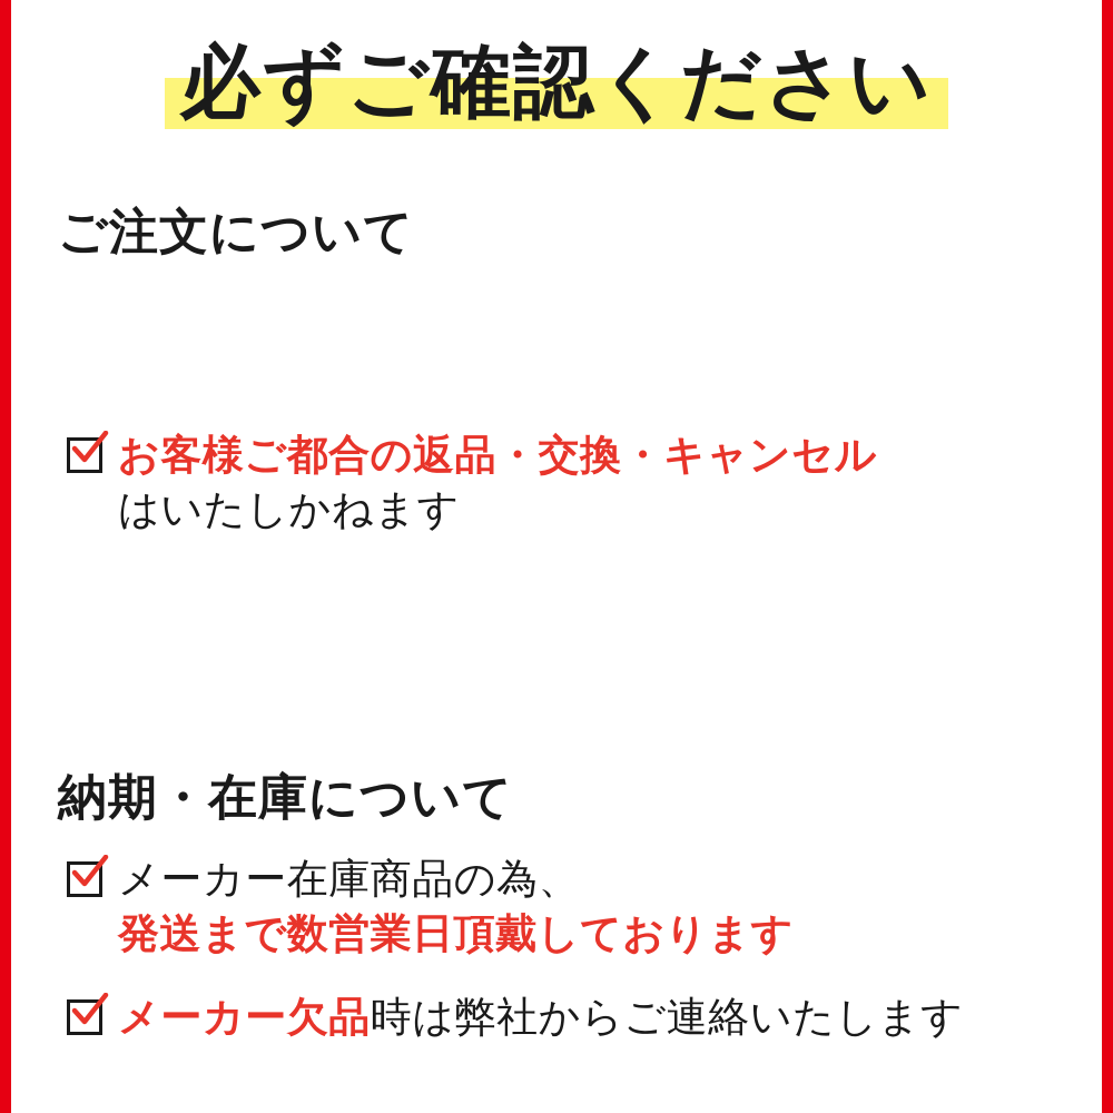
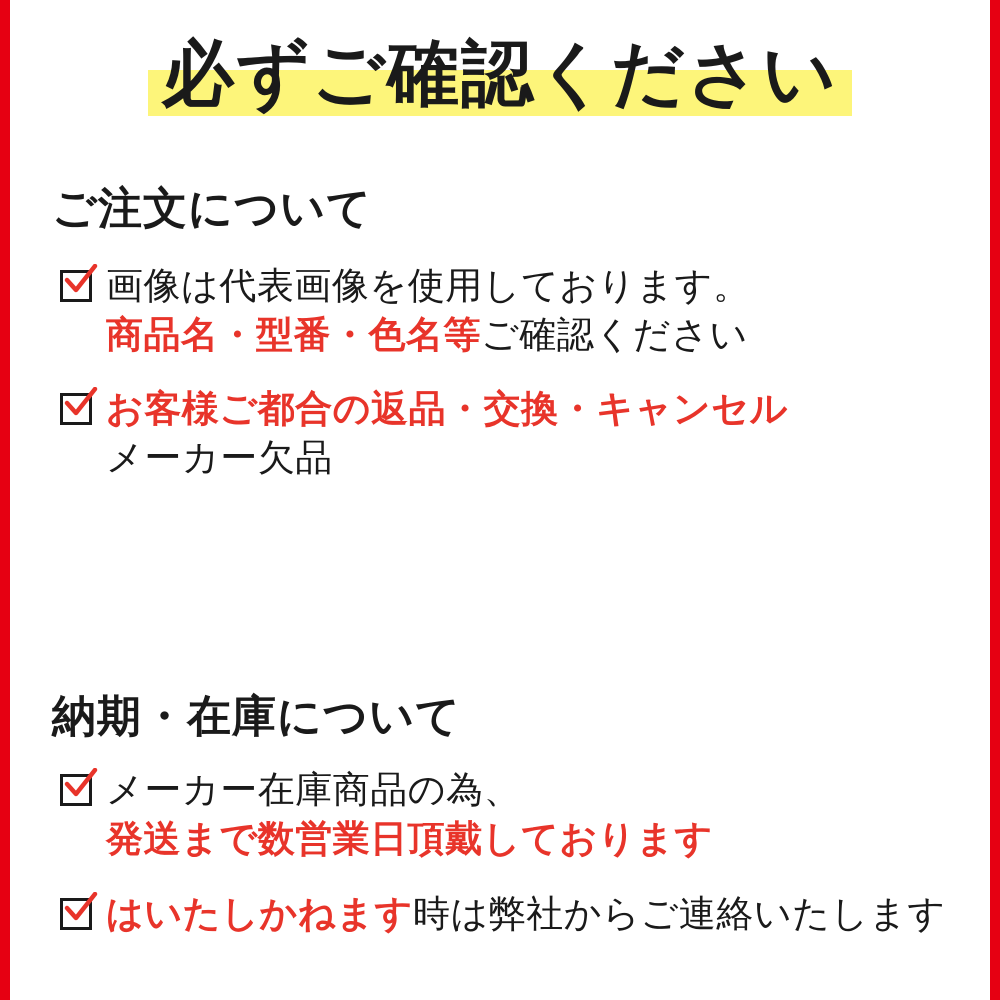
  必ずご確認ください
  ご注文について
+ 画像は代表画像を使用しております。 商品名・型番・色名等ご確認ください
- お客様ご都合の返品・交換・キャンセル はいたしかねます
+ お客様ご都合の返品・交換・キャンセル メーカー欠品
  納期・在庫について
  メーカー在庫商品の為、 発送まで数営業日頂戴しております
- メーカー欠品時は弊社からご連絡いたします
+ はいたしかねます時は弊社からご連絡いたします
